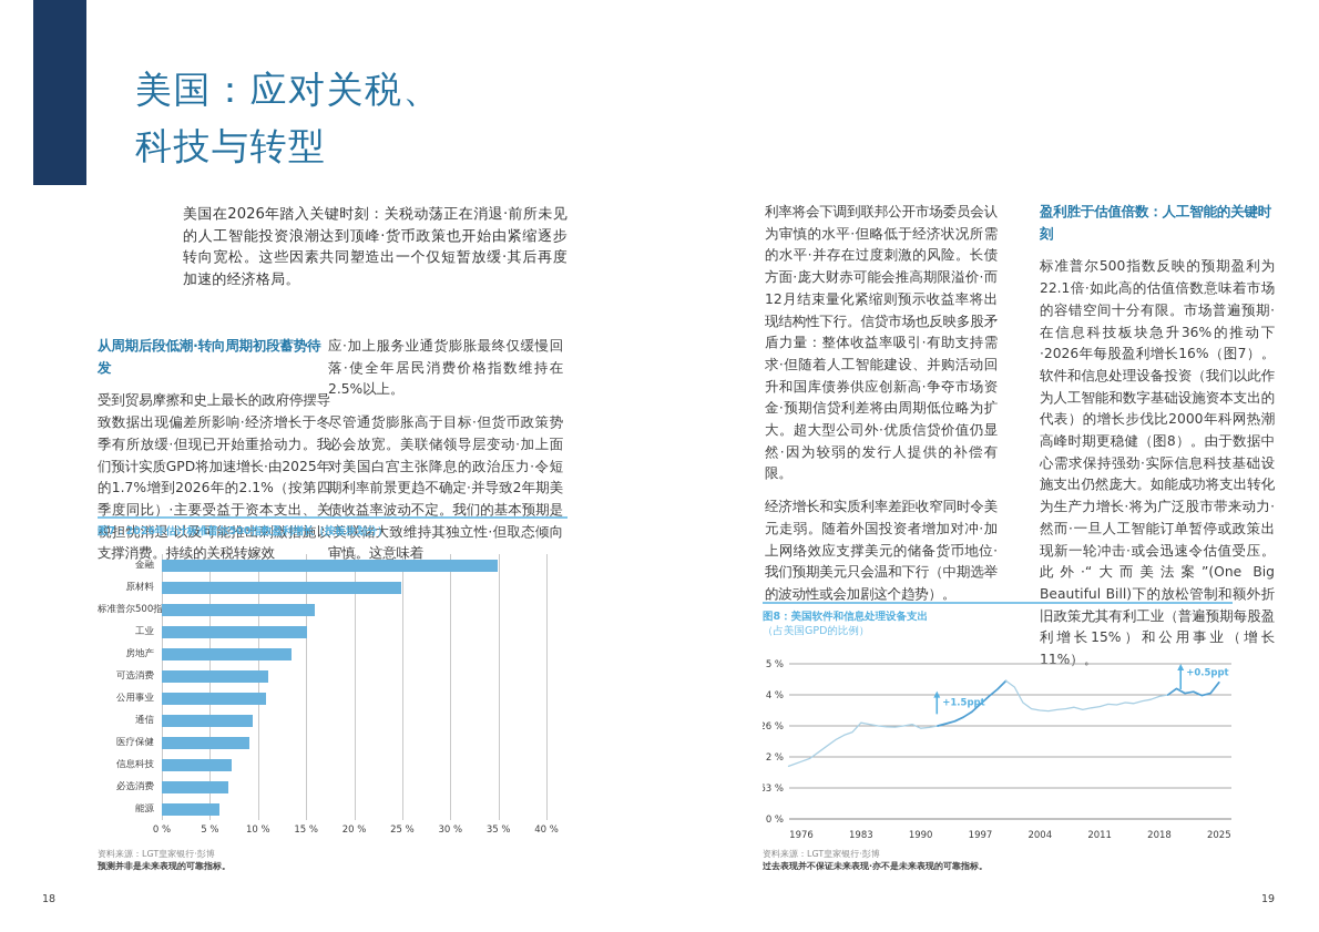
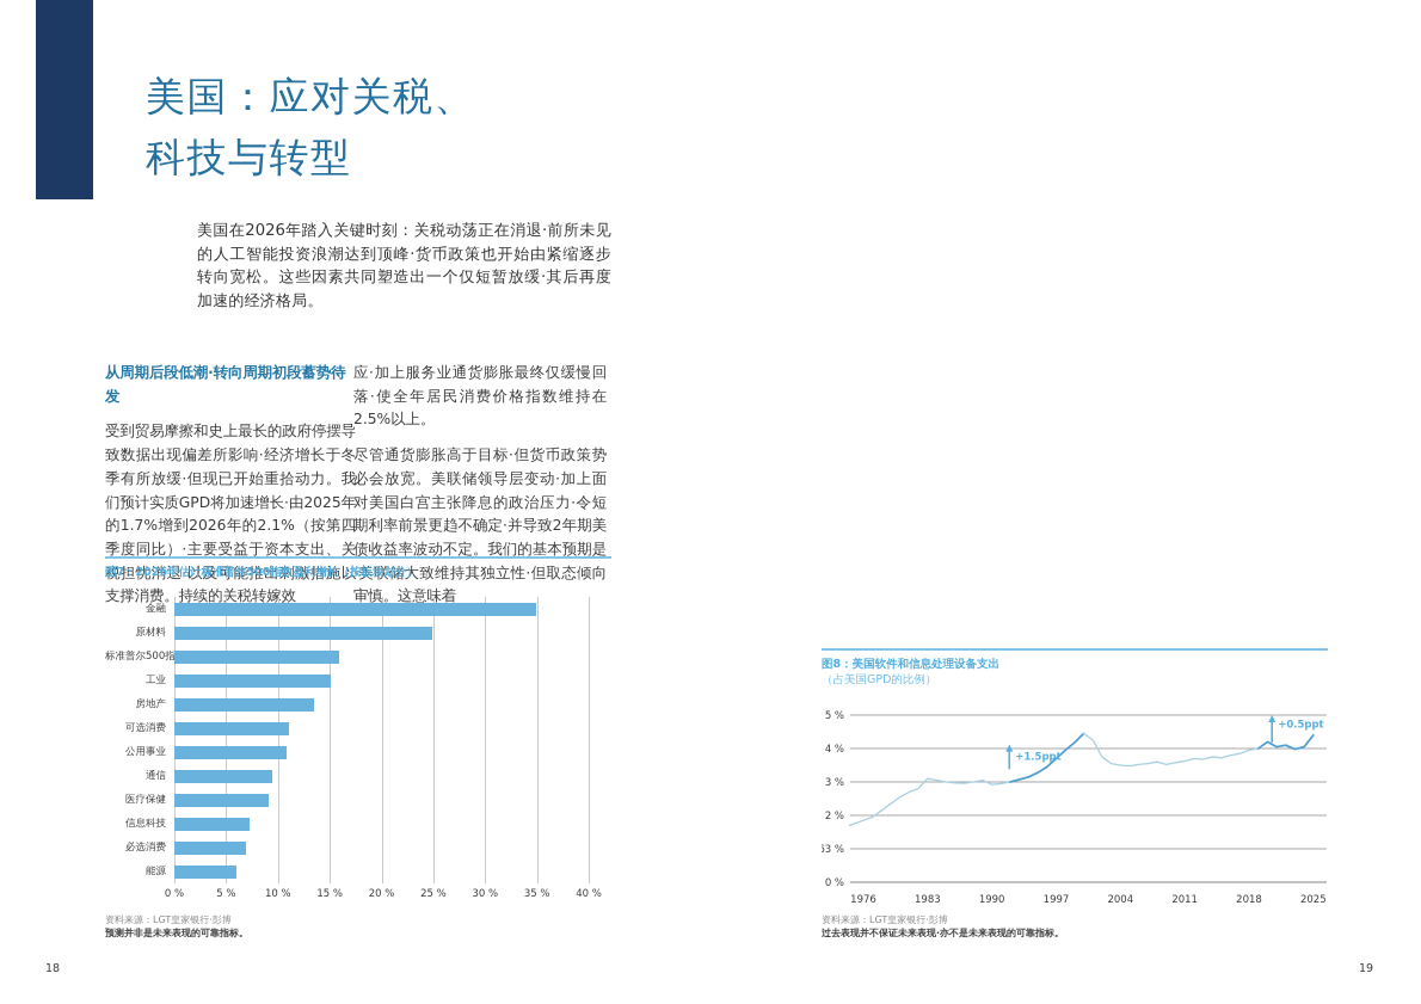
  美国：应对关税、
  科技与转型
  美国在2026年踏入关键时刻：关税动荡正在消退·前所未见的人工智能投资浪潮达到顶峰·货币政策也开始由紧缩逐步转向宽松。这些因素共同塑造出一个仅短暂放缓·其后再度加速的经济格局。
  从周期后段低潮·转向周期初段蓄势待发
  受到贸易摩擦和史上最长的政府停摆导致数据出现偏差所影响·经济增长于冬季有所放缓·但现已开始重拾动力。我们预计实质GPD将加速增长·由2025年的1.7%增到2026年的2.1%（按第四季度同比）·主要受益于资本支出、关税担忧消退·以及可能推出刺激措施以支撑消费。持续的关税转嫁效
  应·加上服务业通货膨胀最终仅缓慢回落·使全年居民消费价格指数维持在2.5%以上。
  尽管通货膨胀高于目标·但货币政策势必会放宽。美联储领导层变动·加上面对美国白宫主张降息的政治压力·令短期利率前景更趋不确定·并导致2年期美债收益率波动不定。我们的基本预期是·美联储大致维持其独立性·但取态倾向审慎。这意着
- 利率将会下调到联邦公开市场委员会认为审慎的水平·但略低于经济状况所需的水平·并存在过度刺激的风险。长债方面·庞大财赤可能会推高期限溢价·而12月结束量化紧缩则预示收益率将出现结构性下行。信贷市场也反映多股矛盾力量：整体收益率吸引·有助支持需求·但随着人工智能建设、并购活动回升和国库债券供应创新高·争夺市场资金·预期信贷利差将由周期低位略为扩大。超大型公司外·优质信贷价值仍显然·因为较弱的发行人提供的补偿有限。
- 经济增长和实质利率差距收窄同时令美元走弱。随着外国投资者增加对冲·加上网络效应支撑美元的储备货币地位·我们预期美元只会温和下行（中期选举的波动性或会加剧这个趋势）。
- 盈利胜于估值倍数：人工智能的关键时刻
- 标准普尔500指数反映的预期盈利为22.1倍·如此高的估值倍数意味着市场的容错空间十分有限。市场普遍预期·在信息科技板块急升36%的推动下·2026年每股盈利增长16%（图7）。软件和信息处理设备投资（我们以此作为人工智能和数字基础设施资本支出的代表）的增长步伐比2000年科网热潮高峰时期更稳健（图8）。由于数据中心需求保持强劲·实际信息科技基础设施支出仍然庞大。如能成功将支出转化为生产力增长·将为广泛股市带来动力·然而·一旦人工智能订单暂停或政策出现新一轮冲击·或会迅速令估值受压。此外·“大而美法案”(One Big Beautiful Bill)下的放松管制和额外折旧政策尤其有利工业（普遍预期每股盈利增长15%）和公用事业（增长11%）。
  图7：2026年估计标准普尔500指数盈利增长（按板块划分）
  金融
  原材料
  标准普尔500指
  工业
  房地产
  可选消费
  公用事业
  通信
  医疗保健
  信息科技
  必选消费
  能源
  0 %
  5 %
  10 %
  15 %
  20 %
  25 %
  30 %
  35 %
  40 %
  资料来源：LGT皇家银行·彭博
  预测并非是未来表现的可靠指标。
  图8：美国软件和信息处理设备支出
  （占美国GPD的比例）
  0 %
  63 %
  2 %
- 26 %
+ 3 %
  4 %
  5 %
  1976
  1983
  1990
  1997
  2004
  2011
  2018
  2025
  +1.5ppt
  +0.5ppt
  资料来源：LGT皇家银行·彭博
  过去表现并不保证未来表现·亦不是未来表现的可靠指标。
  18
  19
